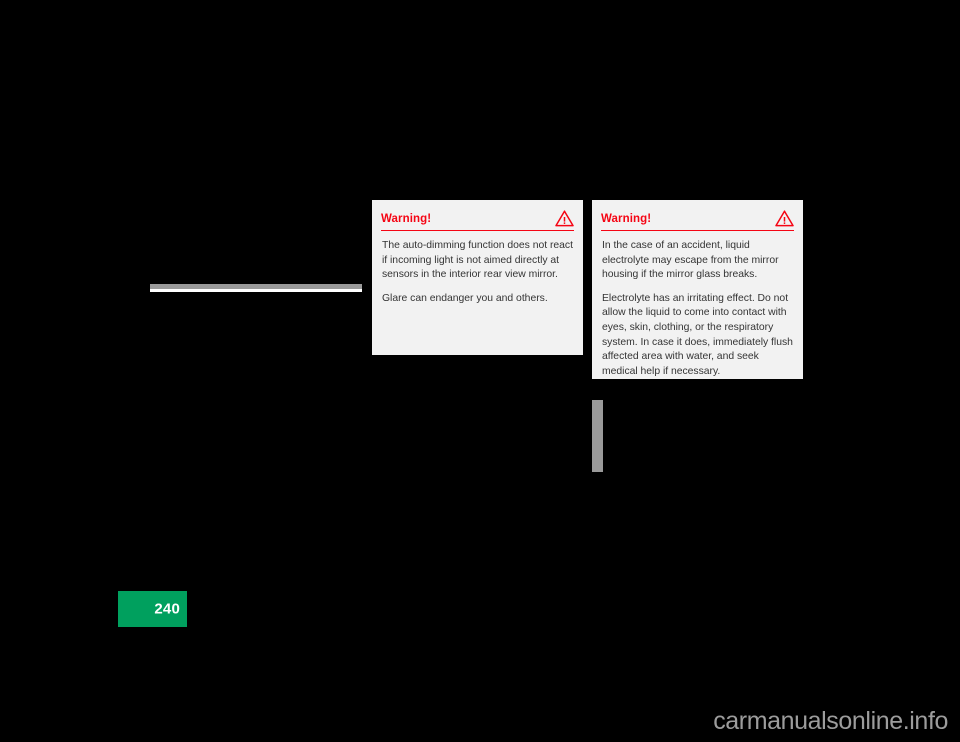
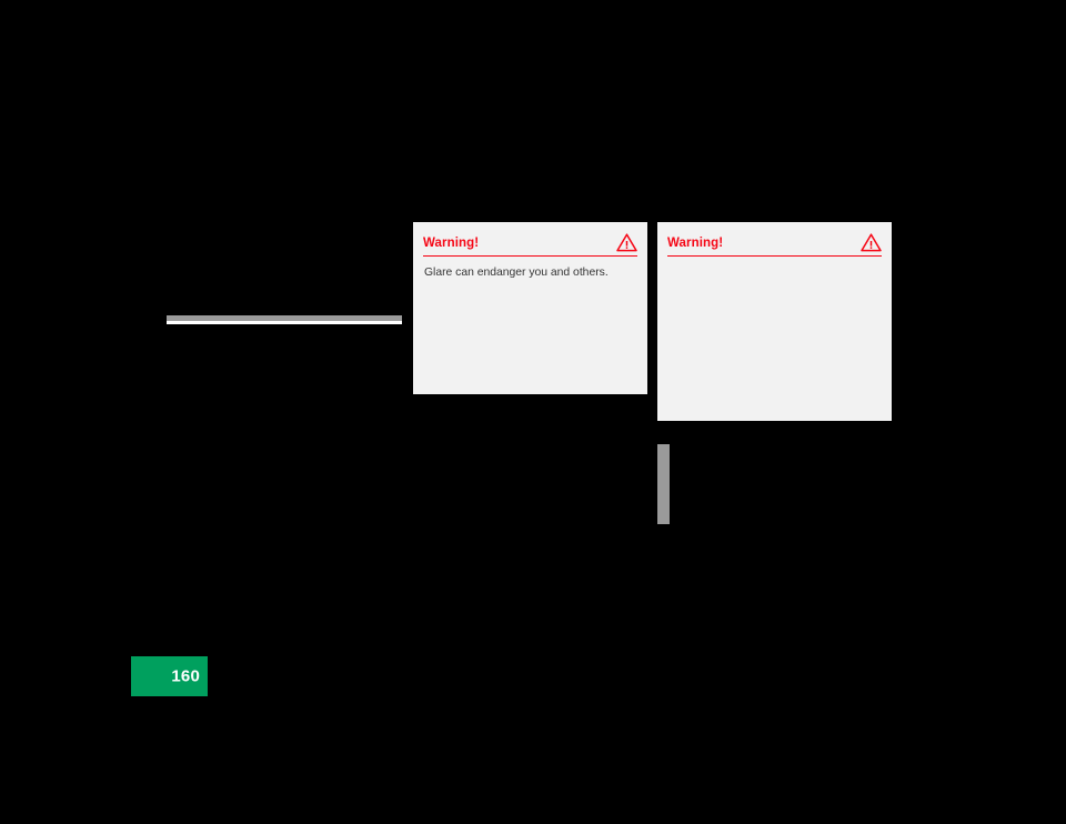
  Warning!
- The auto-dimming function does not react if incoming light is not aimed directly at sensors in the interior rear view mirror.
  Glare can endanger you and others.
  Warning!
- In the case of an accident, liquid electrolyte may escape from the mirror housing if the mirror glass breaks.
- Electrolyte has an irritating effect. Do not allow the liquid to come into contact with eyes, skin, clothing, or the respiratory system. In case it does, immediately flush affected area with water, and seek medical help if necessary.
- 240
+ 160
- carmanualsonline.info
